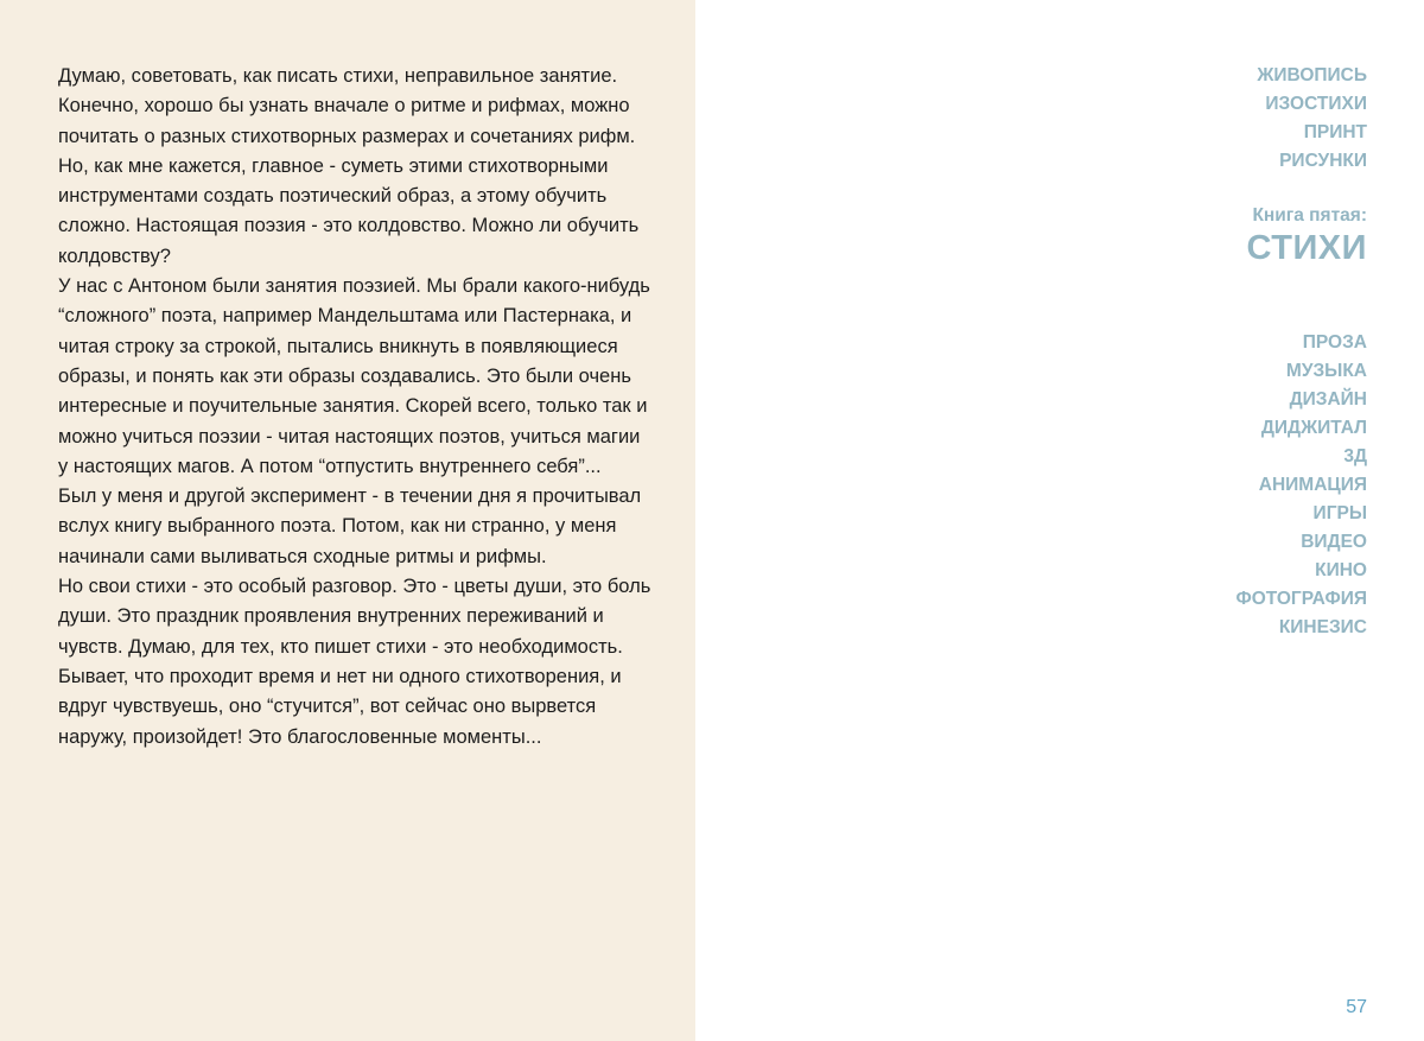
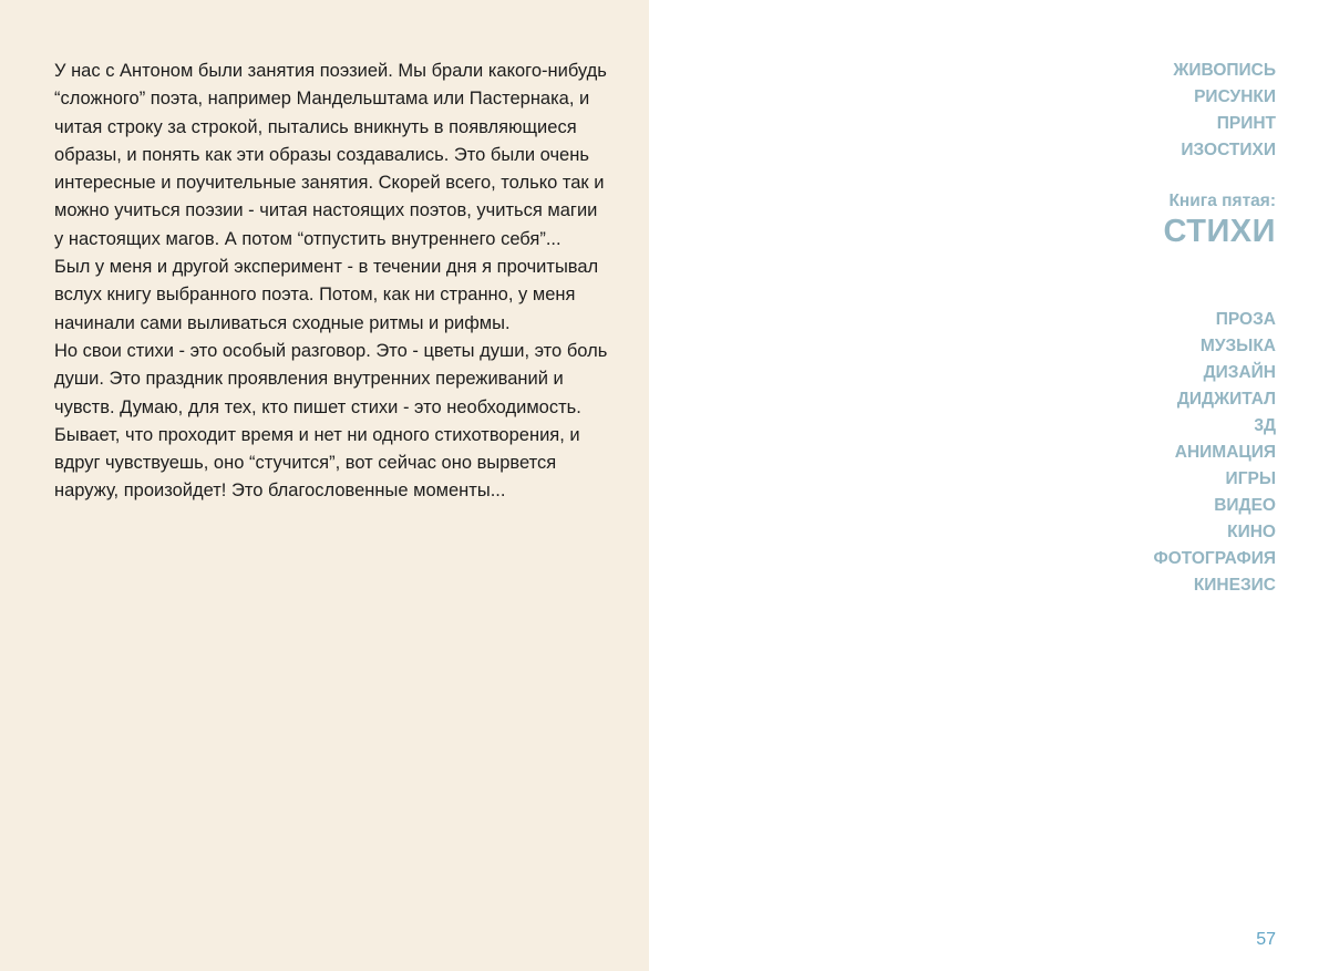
- Думаю, советовать, как писать стихи, неправильное занятие. Конечно, хорошо бы узнать вначале о ритме и рифмах, можно почитать о разных стихотворных размерах и сочетаниях рифм. Но, как мне кажется, главное - суметь этими стихотворными инструментами создать поэтический образ, а этому обучить сложно. Настоящая поэзия - это колдовство. Можно ли обучить колдовству?
  У нас с Антоном были занятия поэзией. Мы брали какого-нибудь “сложного” поэта, например Мандельштама или Пастернака, и читая строку за строкой, пытались вникнуть в появляющиеся образы, и понять как эти образы создавались. Это были очень интересные и поучительные занятия. Скорей всего, только так и можно учиться поэзии - читая настоящих поэтов, учиться магии у настоящих магов. А потом “отпустить внутреннего себя”...
  Был у меня и другой эксперимент - в течении дня я прочитывал вслух книгу выбранного поэта. Потом, как ни странно, у меня начинали сами выливаться сходные ритмы и рифмы.
  Но свои стихи - это особый разговор. Это - цветы души, это боль души. Это праздник проявления внутренних переживаний и чувств. Думаю, для тех, кто пишет стихи - это необходимость. Бывает, что проходит время и нет ни одного стихотворения, и вдруг чувствуешь, оно “стучится”, вот сейчас оно вырвется наружу, произойдет! Это благословенные моменты...
  ЖИВОПИСЬ
- ИЗОСТИХИ
+ РИСУНКИ
  ПРИНТ
- РИСУНКИ
+ ИЗОСТИХИ
  Книга пятая:
  СТИХИ
  ПРОЗА
  МУЗЫКА
  ДИЗАЙН
  ДИДЖИТАЛ
  3Д
  АНИМАЦИЯ
  ИГРЫ
  ВИДЕО
  КИНО
  ФОТОГРАФИЯ
  КИНЕЗИС
  57
